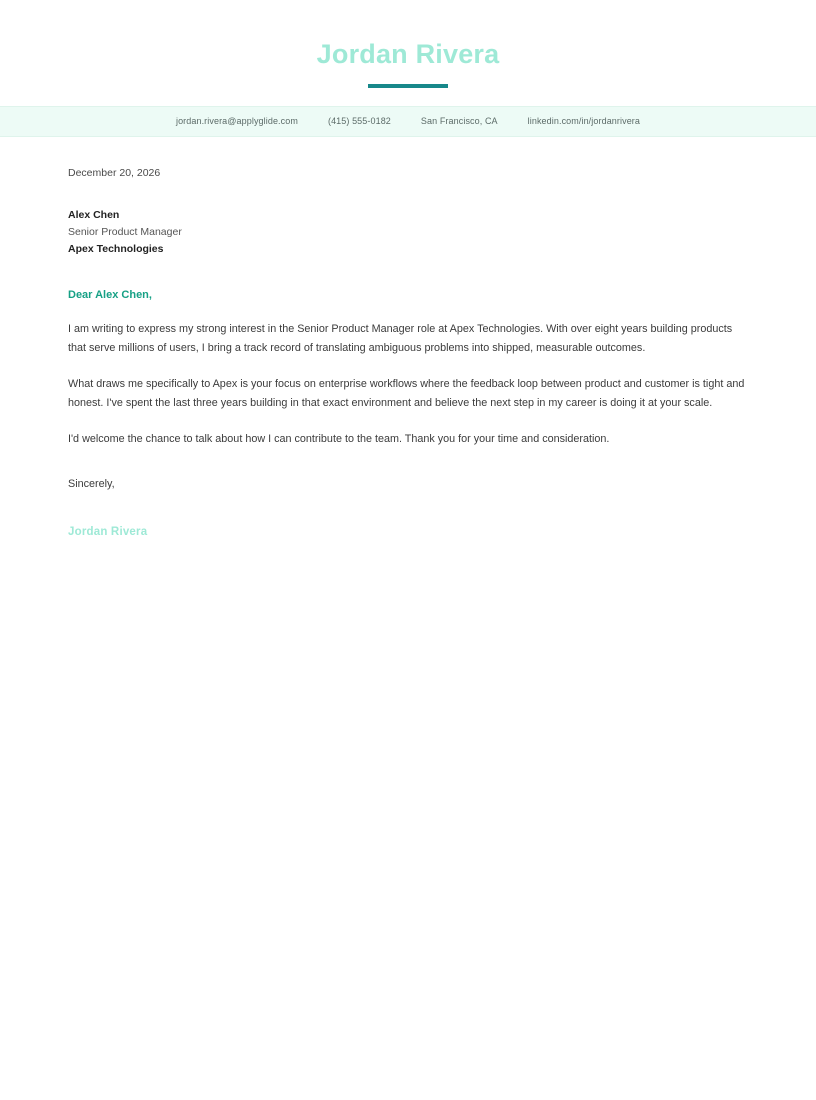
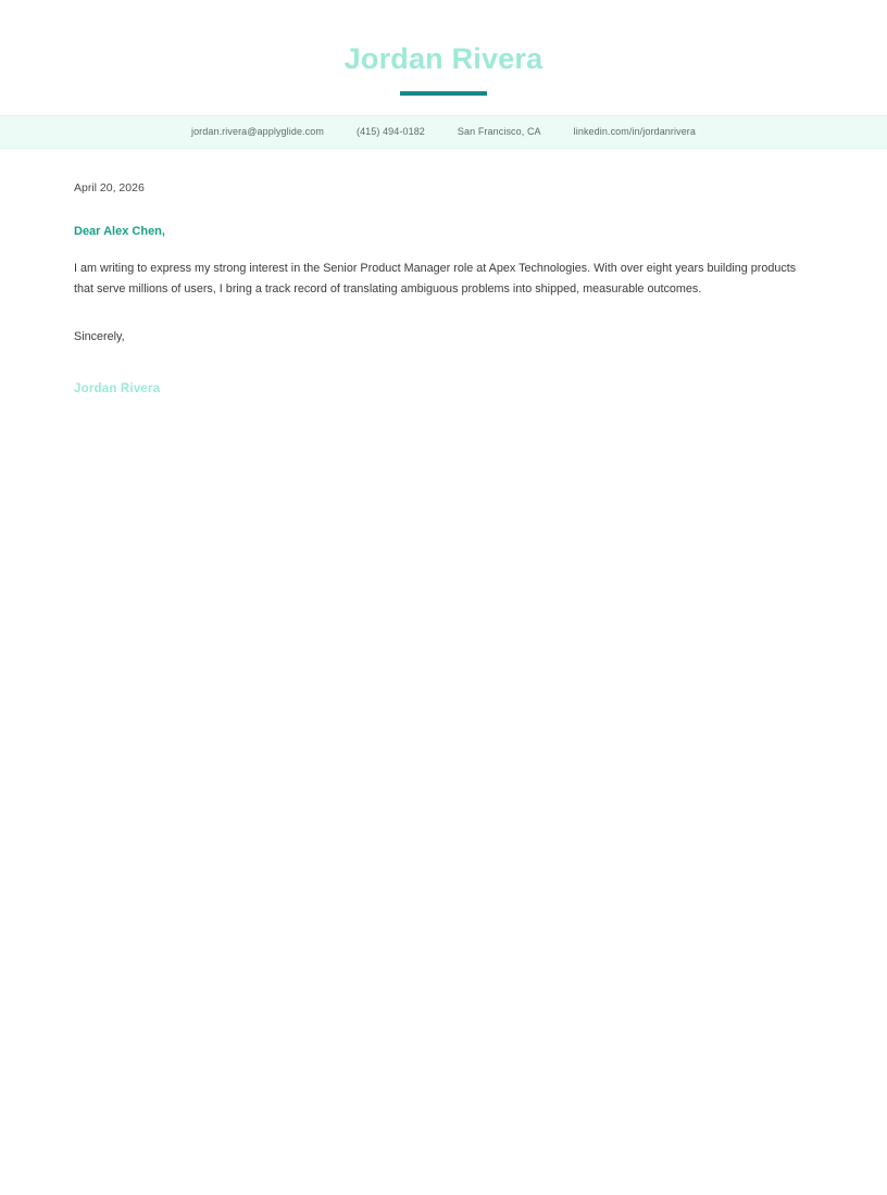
  Jordan Rivera
  jordan.rivera@applyglide.com
- (415) 555-0182
+ (415) 494-0182
  San Francisco, CA
  linkedin.com/in/jordanrivera
- December 20, 2026
+ April 20, 2026
- Alex Chen
- Senior Product Manager
- Apex Technologies
  Dear Alex Chen,
  I am writing to express my strong interest in the Senior Product Manager role at Apex Technologies. With over eight years building products that serve millions of users, I bring a track record of translating ambiguous problems into shipped, measurable outcomes.
- What draws me specifically to Apex is your focus on enterprise workflows where the feedback loop between product and customer is tight and honest. I've spent the last three years building in that exact environment and believe the next step in my career is doing it at your scale.
- I'd welcome the chance to talk about how I can contribute to the team. Thank you for your time and consideration.
  Sincerely,
  Jordan Rivera
